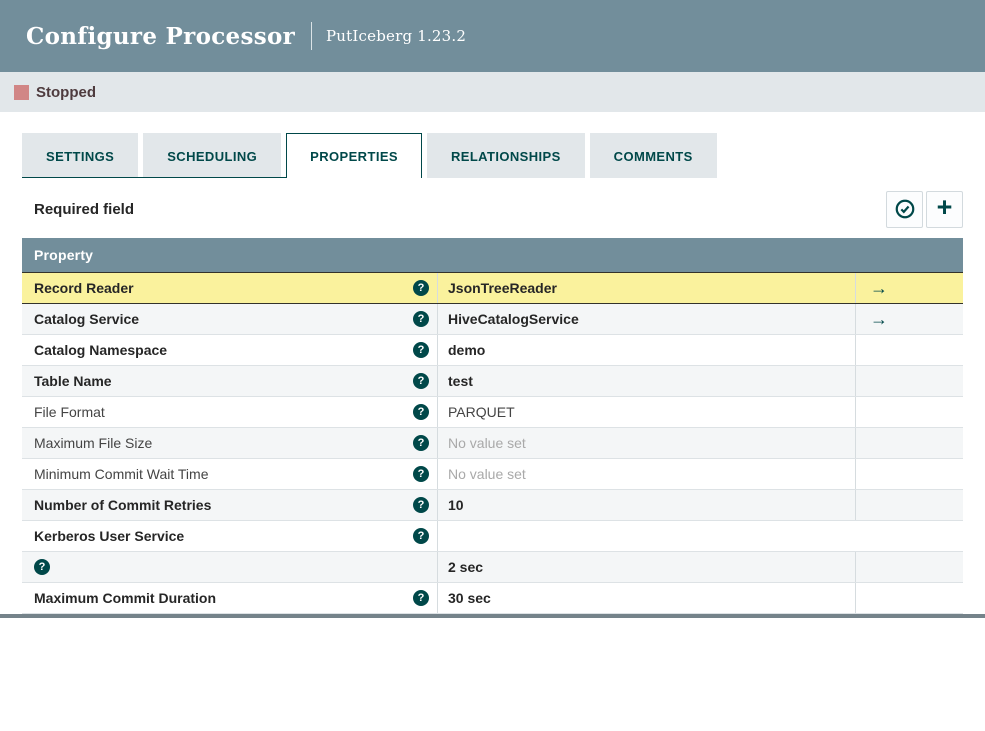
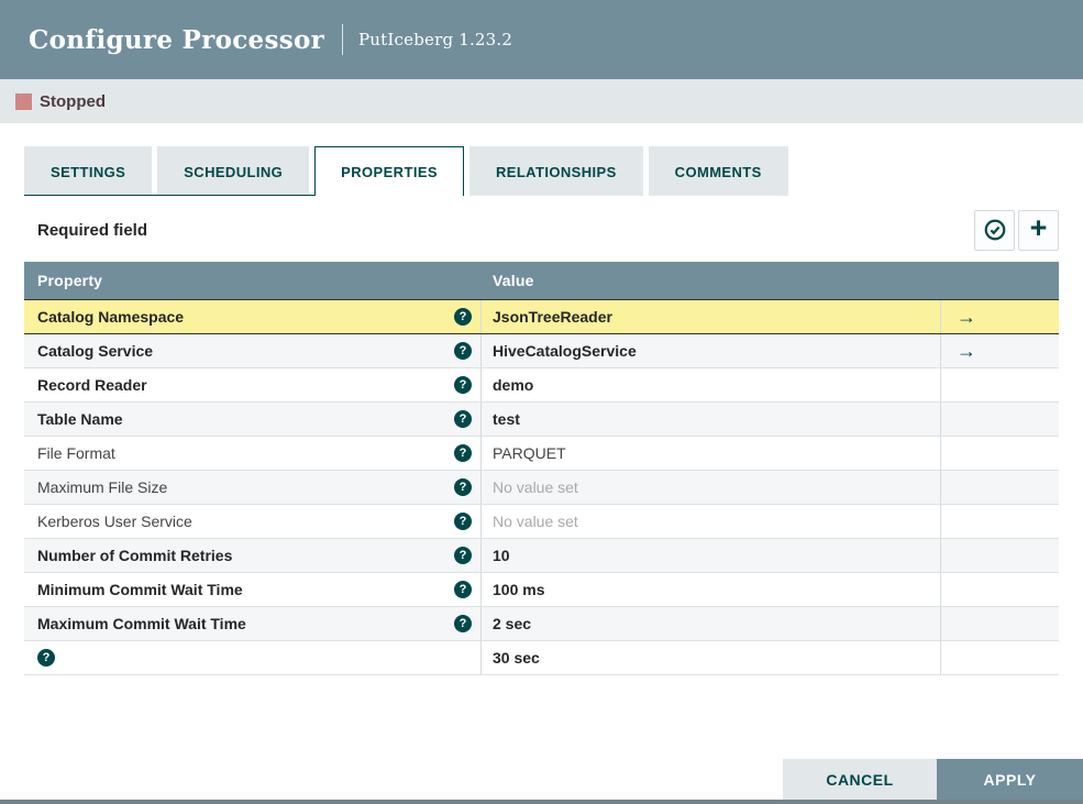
  Configure Processor
  PutIceberg 1.23.2
  Stopped
  SETTINGS
  SCHEDULING
  PROPERTIES
  RELATIONSHIPS
  COMMENTS
  Required field
  +
  Property
+ Value
- Record Reader
+ Catalog Namespace
  ?
  JsonTreeReader
  →
  Catalog Service
  ?
  HiveCatalogService
  →
- Catalog Namespace
+ Record Reader
  ?
  demo
  Table Name
  ?
  test
  File Format
  ?
  PARQUET
  Maximum File Size
  ?
  No value set
- Minimum Commit Wait Time
+ Kerberos User Service
  ?
  No value set
  Number of Commit Retries
  ?
  10
- Kerberos User Service
+ Minimum Commit Wait Time
  ?
+ 100 ms
+ Maximum Commit Wait Time
  ?
  2 sec
- Maximum Commit Duration
  ?
  30 sec
+ CANCEL
+ APPLY
